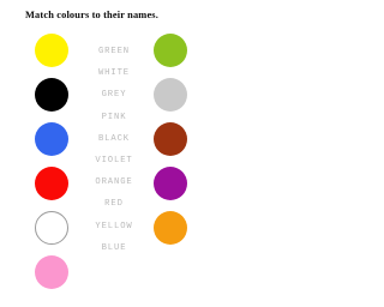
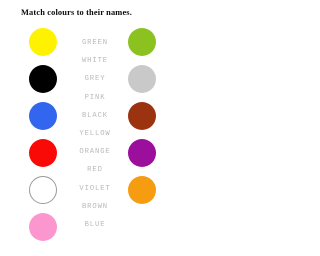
  Match colours to their names.
  GREEN
  WHITE
  GREY
  PINK
  BLACK
- VIOLET
+ YELLOW
  ORANGE
  RED
- YELLOW
+ VIOLET
+ BROWN
  BLUE
